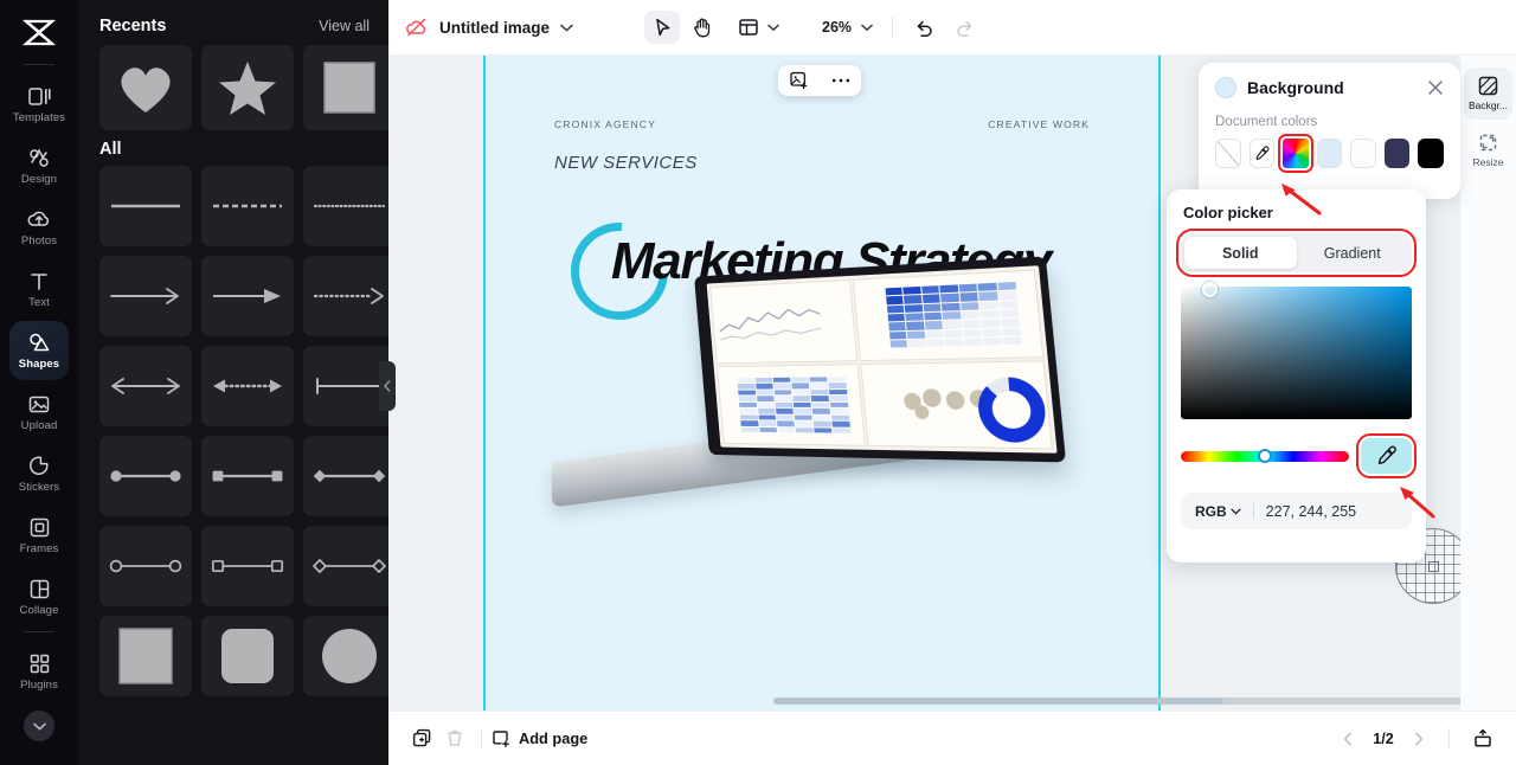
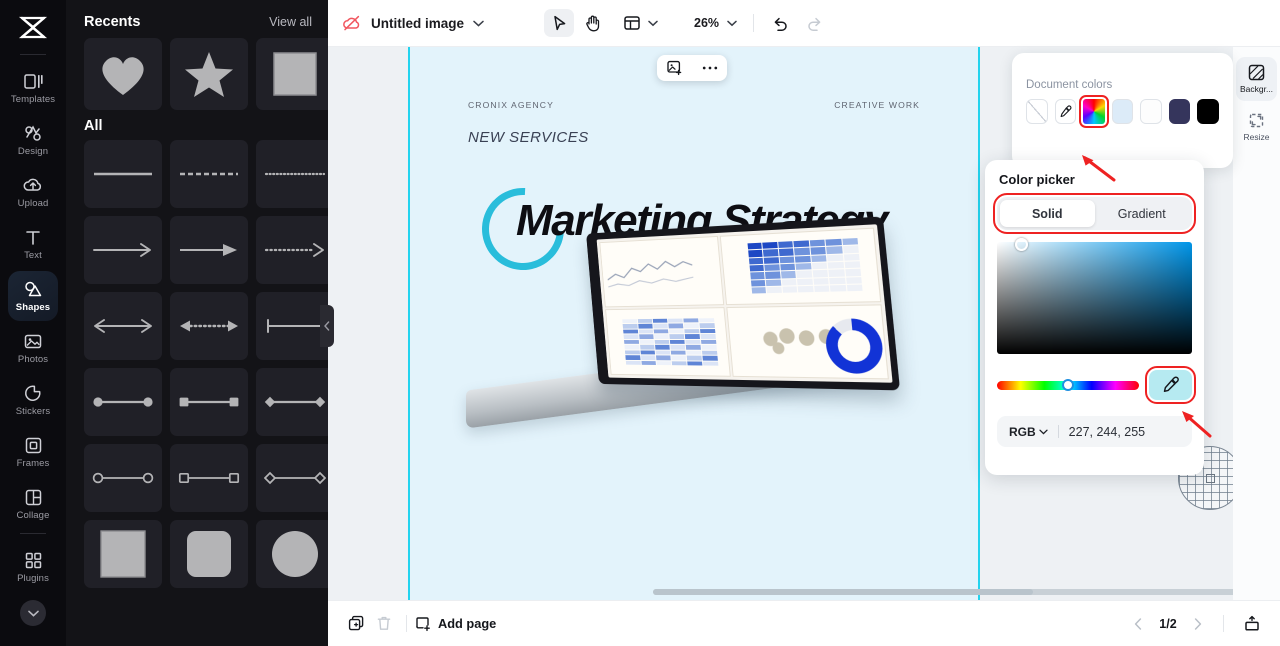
  Templates
  Design
- Photos
+ Upload
  Text
  Shapes
- Upload
+ Photos
  Stickers
  Frames
  Collage
  Plugins
  Recents
  View all
  All
  Untitled image
  26%
  CRONIX AGENCY
  CREATIVE WORK
  NEW SERVICES
  Marketing Stra
  Backgr...
  Resize
- Background
  Document colors
  Color picker
  Solid
  Gradient
  RGB
  227, 244, 255
  Add page
  1/2
